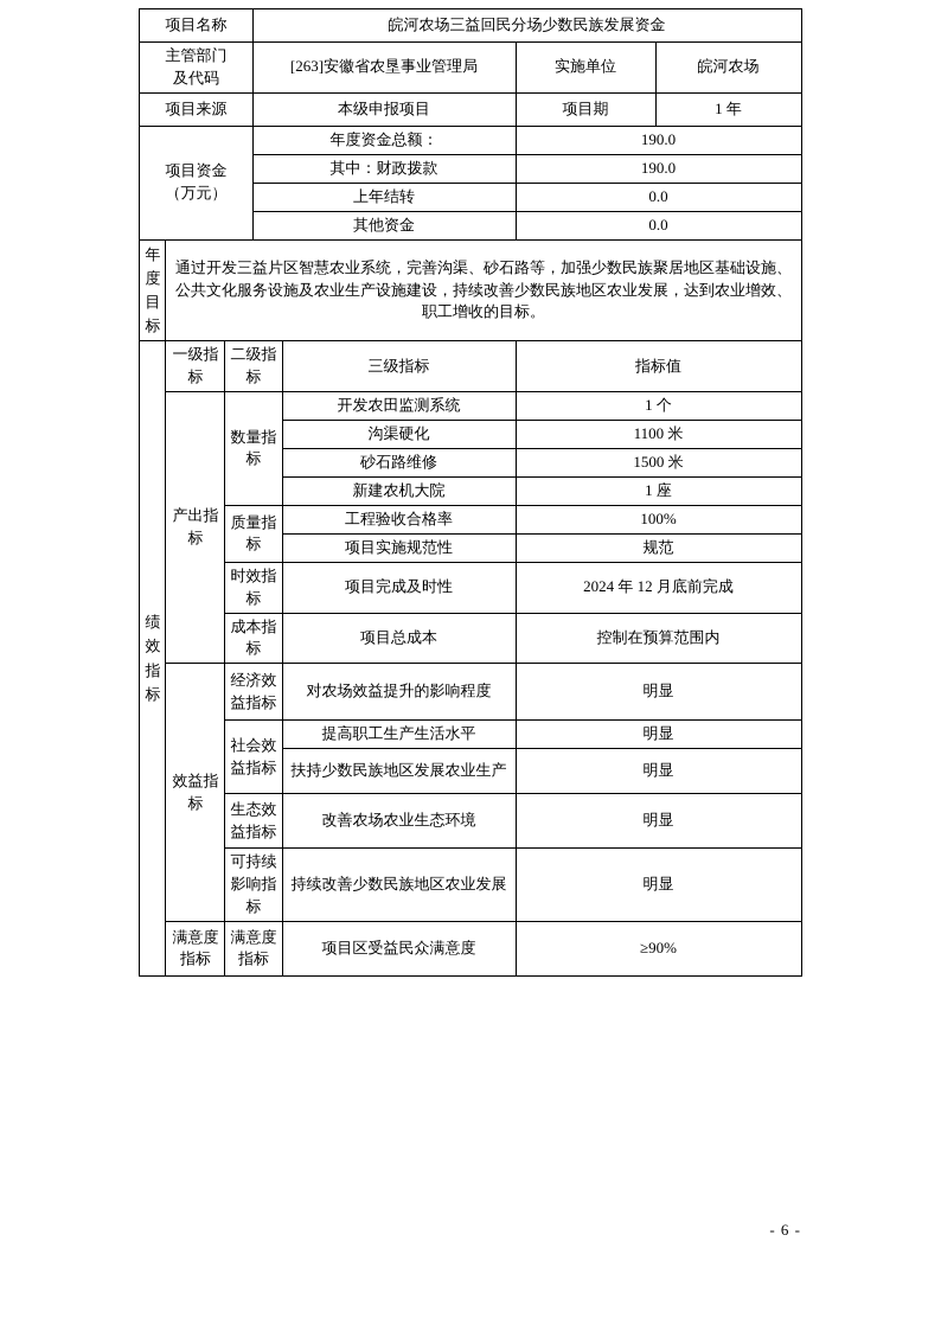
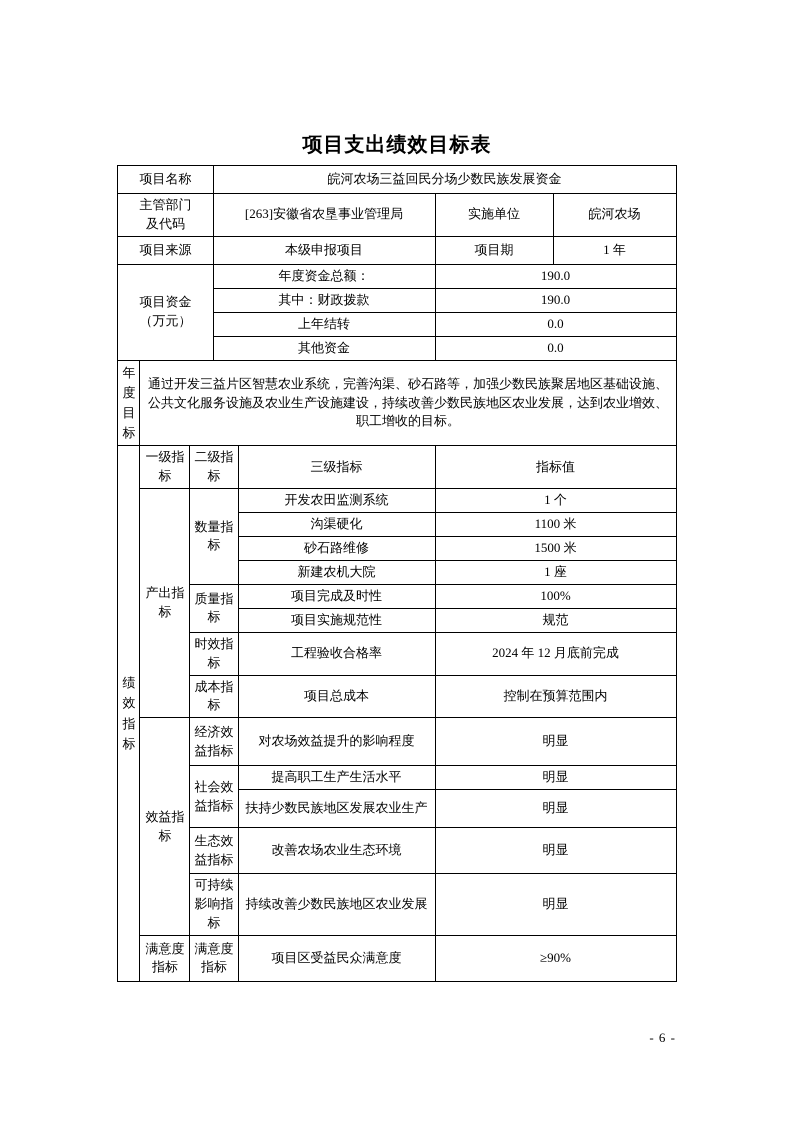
+ 项目支出绩效目标表
  项目名称	皖河农场三益回民分场少数民族发展资金
  主管部门 及代码	[263]安徽省农垦事业管理局	实施单位	皖河农场
  项目来源	本级申报项目	项目期	1 年
  项目资金 （万元）	年度资金总额：	190.0
  其中：财政拨款	190.0
  上年结转	0.0
  其他资金	0.0
  年度目标	通过开发三益片区智慧农业系统，完善沟渠、砂石路等，加强少数民族聚居地区基础设施、公共文化服务设施及农业生产设施建设，持续改善少数民族地区农业发展，达到农业增效、职工增收的目标。
  绩效指标	一级指标	二级指标	三级指标	指标值
  产出指标	数量指标	开发农田监测系统	1 个
  沟渠硬化	1100 米
  砂石路维修	1500 米
  新建农机大院	1 座
- 质量指标	工程验收合格率	100%
+ 质量指标	项目完成及时性	100%
  项目实施规范性	规范
- 时效指标	项目完成及时性	2024 年 12 月底前完成
+ 时效指标	工程验收合格率	2024 年 12 月底前完成
  成本指标	项目总成本	控制在预算范围内
  效益指标	经济效益指标	对农场效益提升的影响程度	明显
  社会效益指标	提高职工生产生活水平	明显
  扶持少数民族地区发展农业生产	明显
  生态效益指标	改善农场农业生态环境	明显
  可持续影响指标	持续改善少数民族地区农业发展	明显
  满意度指标	满意度指标	项目区受益民众满意度	≥90%
  - 6 -
